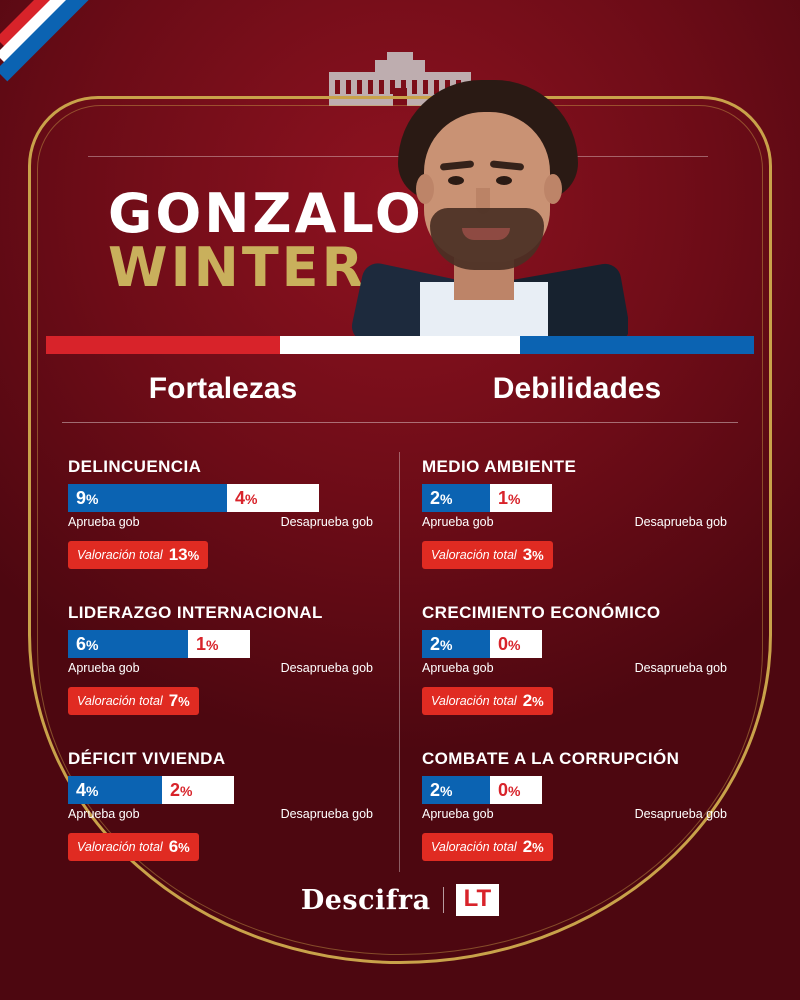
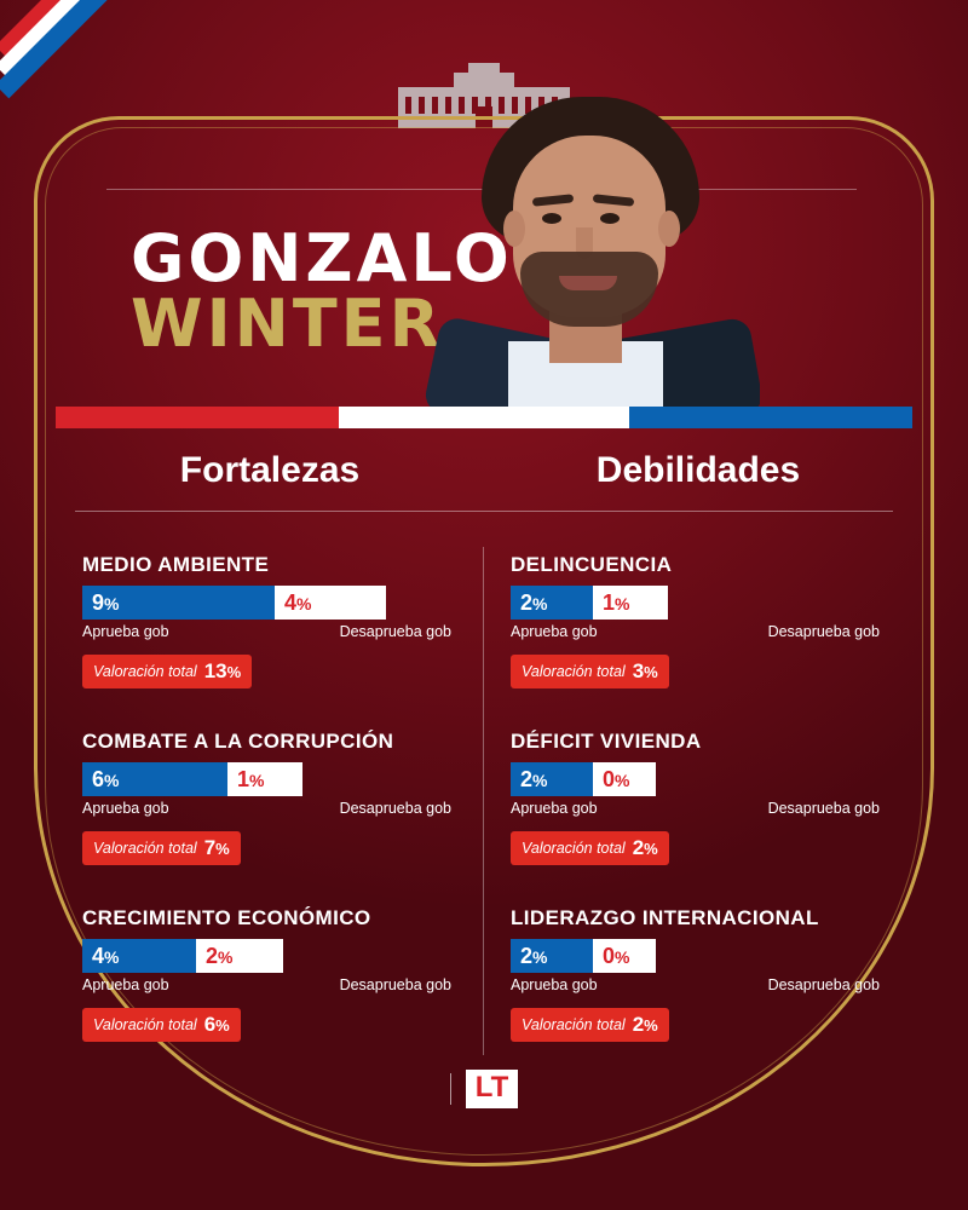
  GONZALO
  WINTER
  Fortalezas
  Debilidades
- DELINCUENCIA
+ MEDIO AMBIENTE
  9%
  4%
  Aprueba gob
  Desaprueba gob
  Valoración total
  13%
- LIDERAZGO INTERNACIONAL
+ COMBATE A LA CORRUPCIÓN
  6%
  1%
  Aprueba gob
  Desaprueba gob
  Valoración total
  7%
- DÉFICIT VIVIENDA
+ CRECIMIENTO ECONÓMICO
  4%
  2%
  Aprueba gob
  Desaprueba gob
  Valoración total
  6%
- MEDIO AMBIENTE
+ DELINCUENCIA
  2%
  1%
  Aprueba gob
  Desaprueba gob
  Valoración total
  3%
- CRECIMIENTO ECONÓMICO
+ DÉFICIT VIVIENDA
  2%
  0%
  Aprueba gob
  Desaprueba gob
  Valoración total
  2%
- COMBATE A LA CORRUPCIÓN
+ LIDERAZGO INTERNACIONAL
  2%
  0%
  Aprueba gob
  Desaprueba gob
  Valoración total
  2%
- Descifra
  LT
